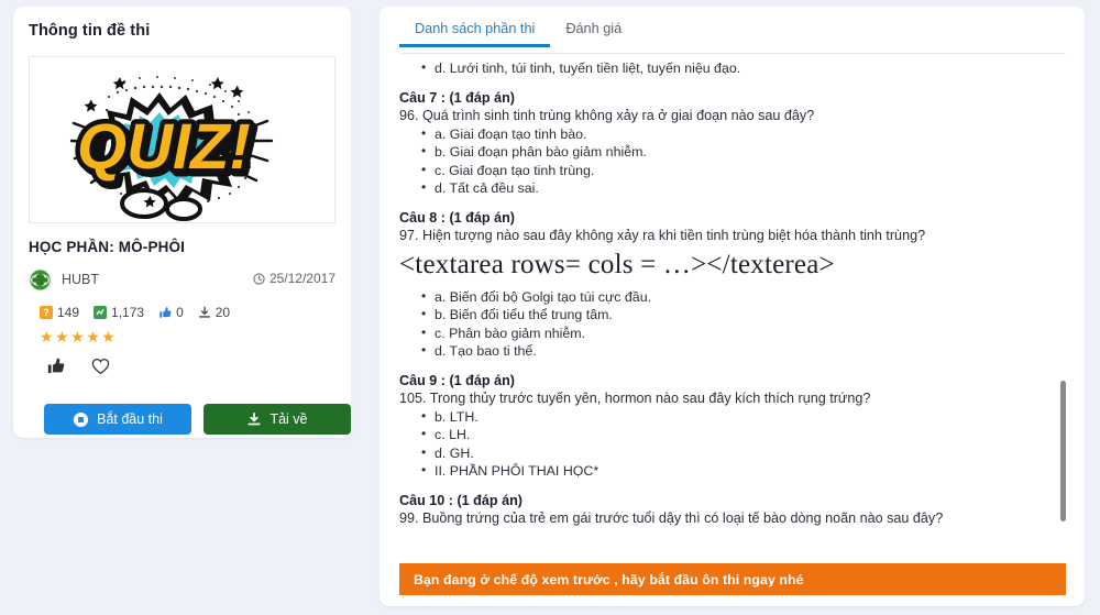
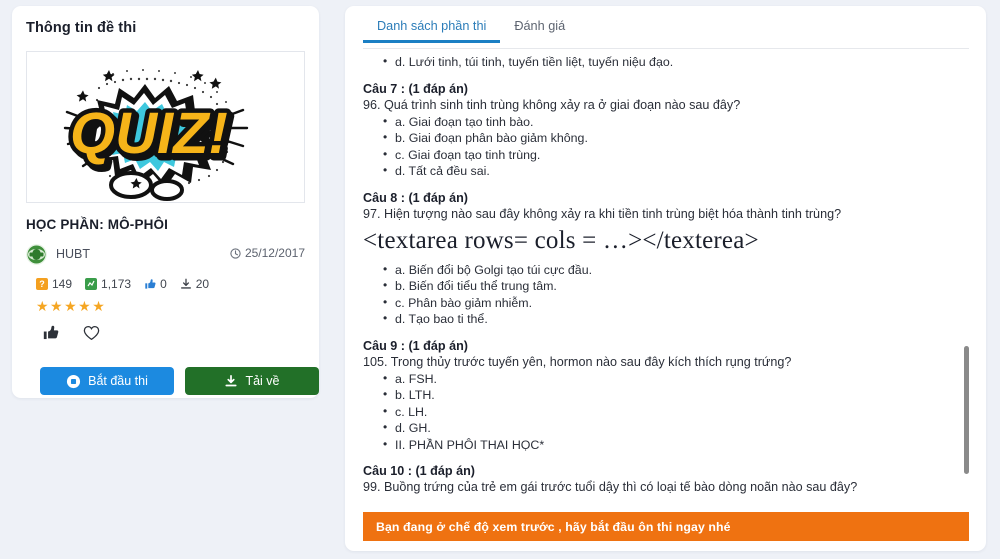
  Thông tin đề thi
  QUIZ!
  HỌC PHẦN: MÔ-PHÔI
  HUBT
  25/12/2017
  ?
  149
  1,173
  0
  20
  ★★★★★
  Bắt đầu thi
  Tải về
  Danh sách phần thi
  Đánh giá
  d. Lưới tinh, túi tinh, tuyến tiền liệt, tuyến niệu đạo.
  Câu 7 : (1 đáp án)
  96. Quá trình sinh tinh trùng không xảy ra ở giai đoạn nào sau đây?
  a. Giai đoạn tạo tinh bào.
- b. Giai đoạn phân bào giảm nhiễm.
+ b. Giai đoạn phân bào giảm không.
  c. Giai đoạn tạo tinh trùng.
  d. Tất cả đều sai.
  Câu 8 : (1 đáp án)
  97. Hiện tượng nào sau đây không xảy ra khi tiền tinh trùng biệt hóa thành tinh trùng?
  <textarea rows= cols = …></texterea>
  a. Biến đổi bộ Golgi tạo túi cực đầu.
  b. Biến đổi tiểu thể trung tâm.
  c. Phân bào giảm nhiễm.
  d. Tạo bao ti thể.
  Câu 9 : (1 đáp án)
  105. Trong thủy trước tuyến yên, hormon nào sau đây kích thích rụng trứng?
+ a. FSH.
  b. LTH.
  c. LH.
  d. GH.
  II. PHẦN PHÔI THAI HỌC*
  Câu 10 : (1 đáp án)
  99. Buồng trứng của trẻ em gái trước tuổi dậy thì có loại tế bào dòng noãn nào sau đây?
  Bạn đang ở chế độ xem trước , hãy bắt đầu ôn thi ngay nhé
